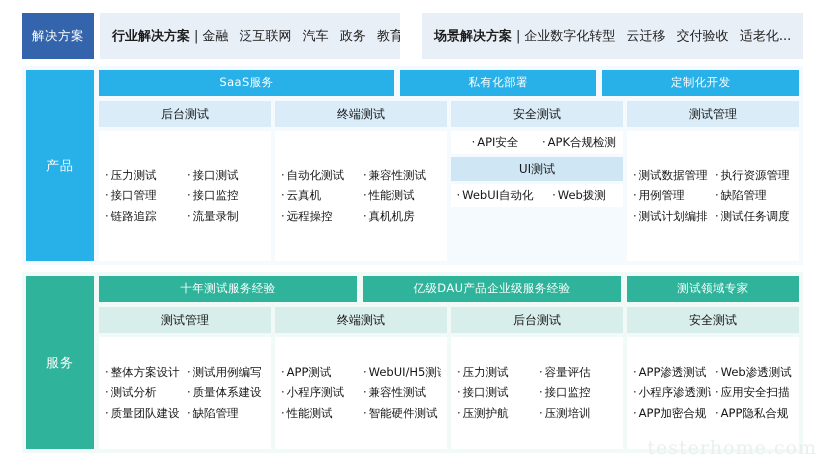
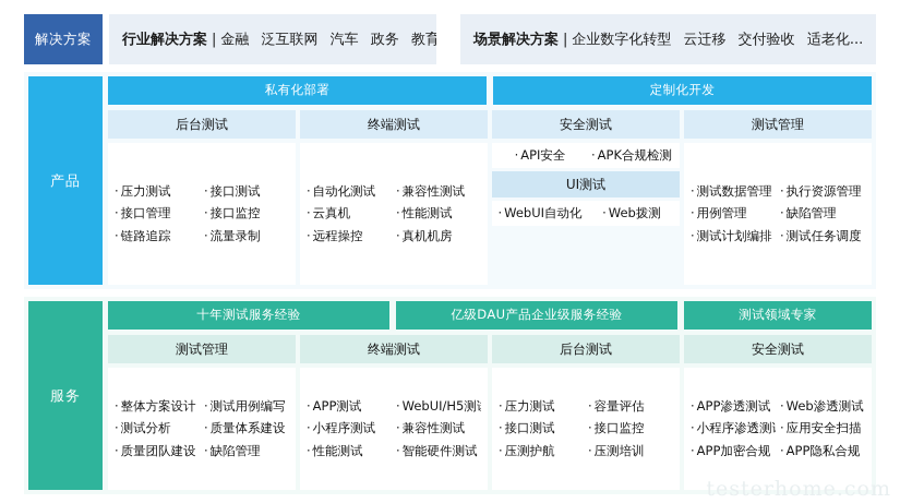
  解决方案
  行业解决方案
  |
  金融 泛互联网 汽车 政务 教育
  场景解决方案
  |
  企业数字化转型 云迁移 交付验收 适老化...
  产品
- SaaS服务
  私有化部署
  定制化开发
  后台测试
  压力测试
  接口测试
  接口管理
  接口监控
  链路追踪
  流量录制
  终端测试
  自动化测试
  兼容性测试
  云真机
  性能测试
  远程操控
  真机机房
  安全测试
  API安全
  APK合规检测
  UI测试
  WebUI自动化
  Web拨测
  测试管理
  测试数据管理
  执行资源管理
  用例管理
  缺陷管理
  测试计划编排
  测试任务调度
  服务
  十年测试服务经验
  亿级DAU产品企业级服务经验
  测试领域专家
  测试管理
  整体方案设计
  测试用例编写
  测试分析
  质量体系建设
  质量团队建设
  缺陷管理
  终端测试
  APP测试
  WebUI/H5测
  小程序测试
  兼容性测试
  性能测试
  智能硬件测试
  后台测试
  压力测试
  容量评估
  接口测试
  接口监控
  压测护航
  压测培训
  安全测试
  APP渗透测试
  Web渗透测试
  小程序渗透测
  应用安全扫描
  APP加密合规
  APP隐私合规
